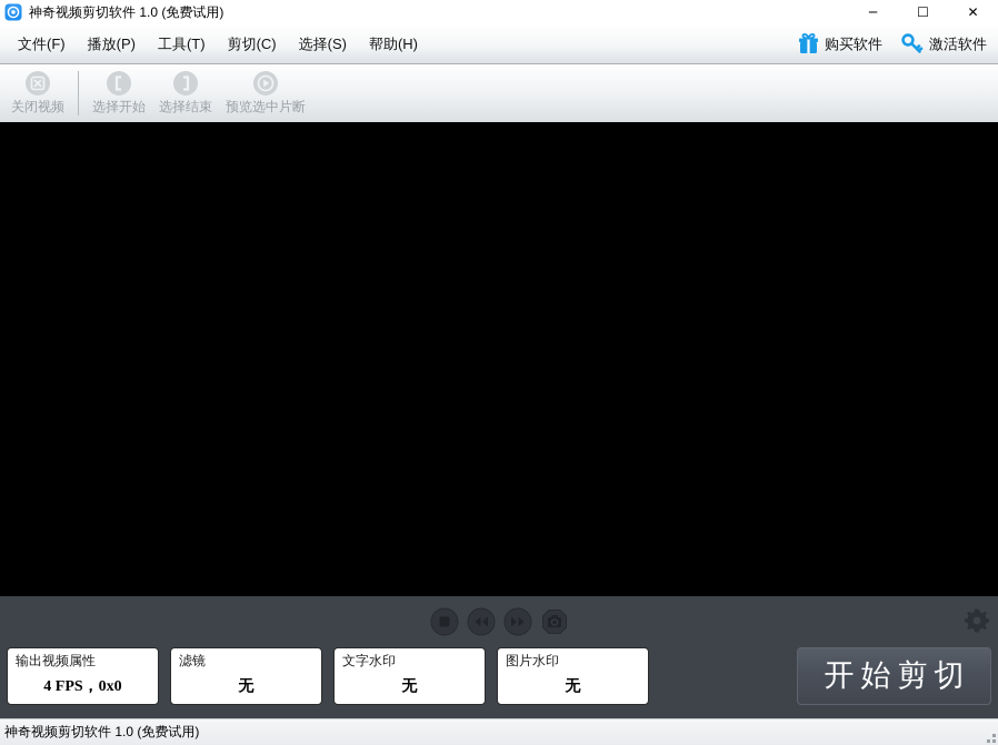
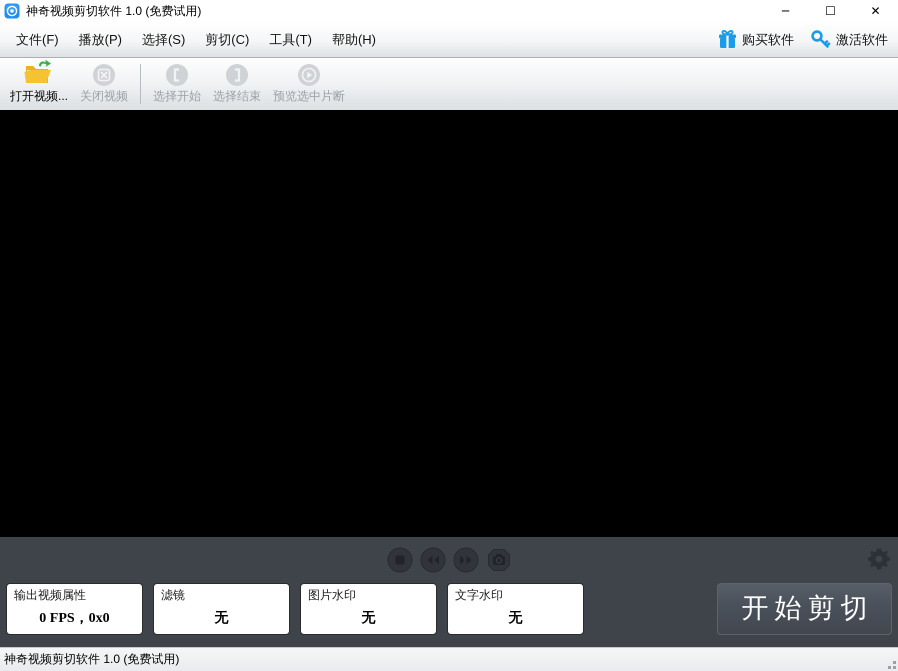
  神奇视频剪切软件 1.0 (免费试用)
  ─
  ☐
  ✕
  文件(F)
  播放(P)
- 工具(T)
+ 选择(S)
  剪切(C)
- 选择(S)
+ 工具(T)
  帮助(H)
  购买软件
  激活软件
+ 打开视频...
  关闭视频
  选择开始
  选择结束
  预览选中片断
  输出视频属性
- 4 FPS，0x0
+ 0 FPS，0x0
  滤镜
  无
- 文字水印
+ 图片水印
  无
- 图片水印
+ 文字水印
  无
  开始剪切
  神奇视频剪切软件 1.0 (免费试用)
